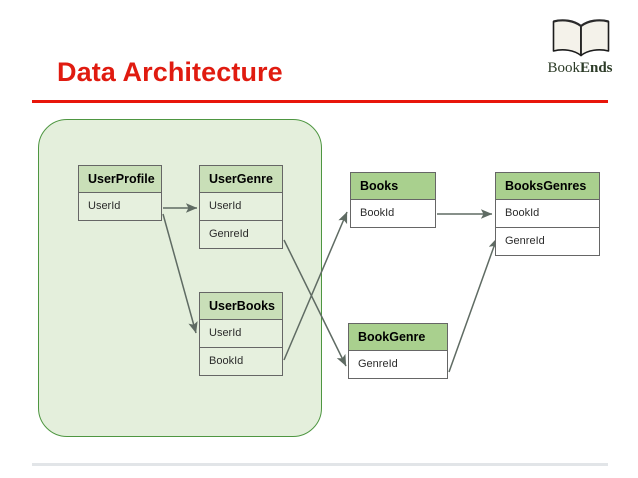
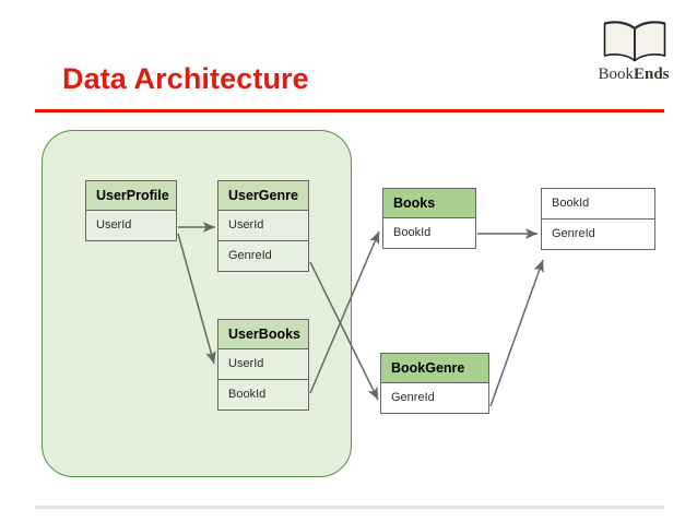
  Data Architecture
  BookEnds
  UserProfile
  UserId
  UserGenre
  UserId
  GenreId
  UserBooks
  UserId
  BookId
  Books
  BookId
- BooksGenres
  BookId
  GenreId
  BookGenre
  GenreId
